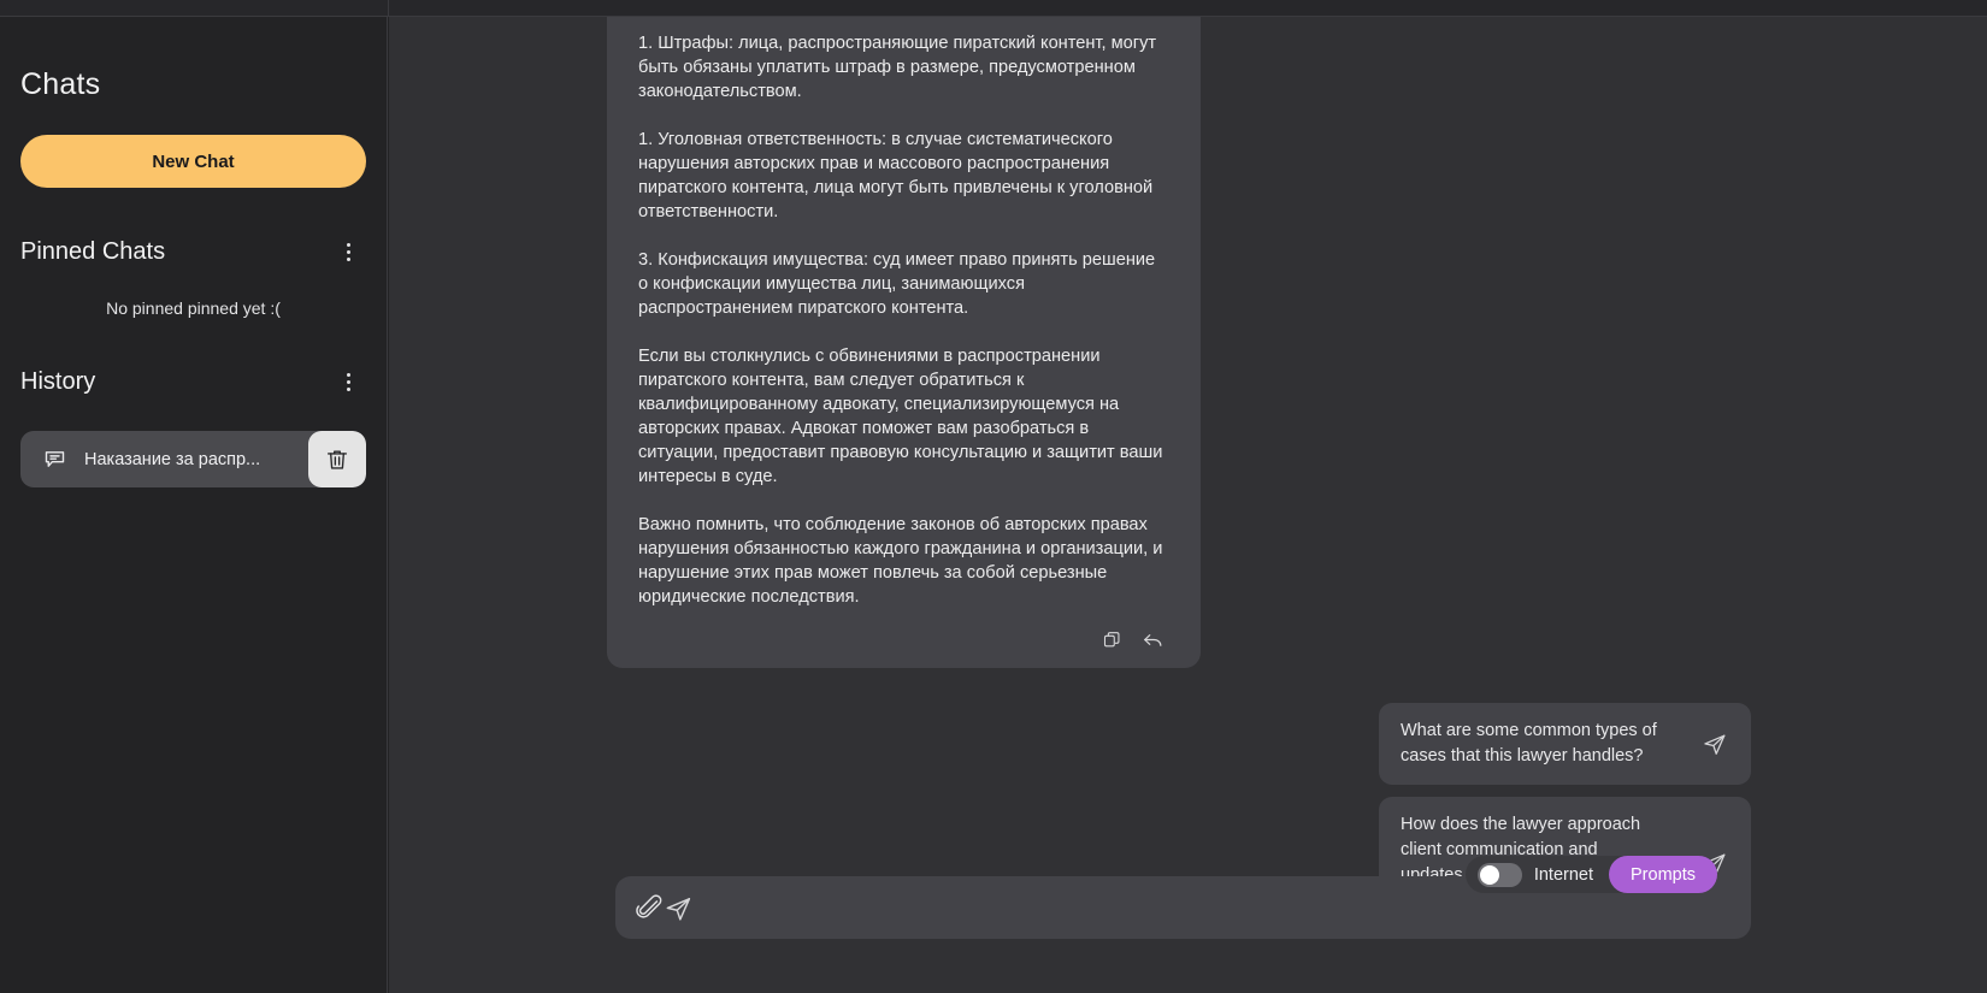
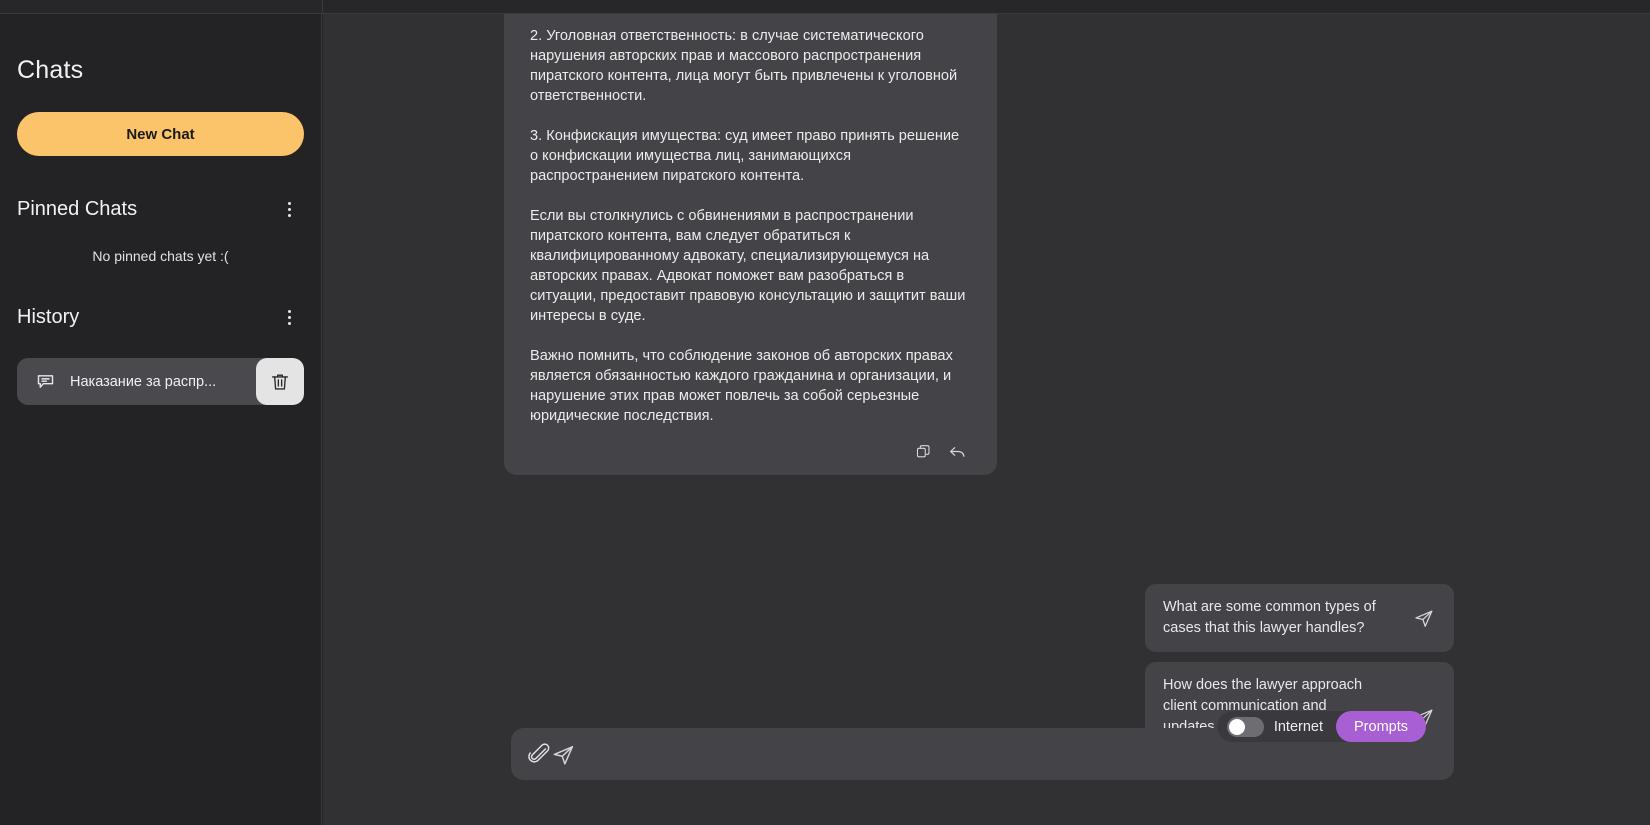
  Chats
  New Chat
  Pinned Chats
- No pinned pinned yet :(
+ No pinned chats yet :(
  History
  Наказание за распр...
- 1. Штрафы: лица, распространяющие пиратский контент, могут быть обязаны уплатить штраф в размере, предусмотренном законодательством.
- 1. Уголовная ответственность: в случае систематического нарушения авторских прав и массового распространения пиратского контента, лица могут быть привлечены к уголовной ответственности.
+ 2. Уголовная ответственность: в случае систематического нарушения авторских прав и массового распространения пиратского контента, лица могут быть привлечены к уголовной ответственности.
  3. Конфискация имущества: суд имеет право принять решение о конфискации имущества лиц, занимающихся распространением пиратского контента.
  Если вы столкнулись с обвинениями в распространении пиратского контента, вам следует обратиться к квалифицированному адвокату, специализирующемуся на авторских правах. Адвокат поможет вам разобраться в ситуации, предоставит правовую консультацию и защитит ваши интересы в суде.
- Важно помнить, что соблюдение законов об авторских правах нарушения обязанностью каждого гражданина и организации, и нарушение этих прав может повлечь за собой серьезные юридические последствия.
+ Важно помнить, что соблюдение законов об авторских правах является обязанностью каждого гражданина и организации, и нарушение этих прав может повлечь за собой серьезные юридические последствия.
  What are some common types of cases that this lawyer handles?
  How does the lawyer approach client communication and updates
  Internet
  Prompts
